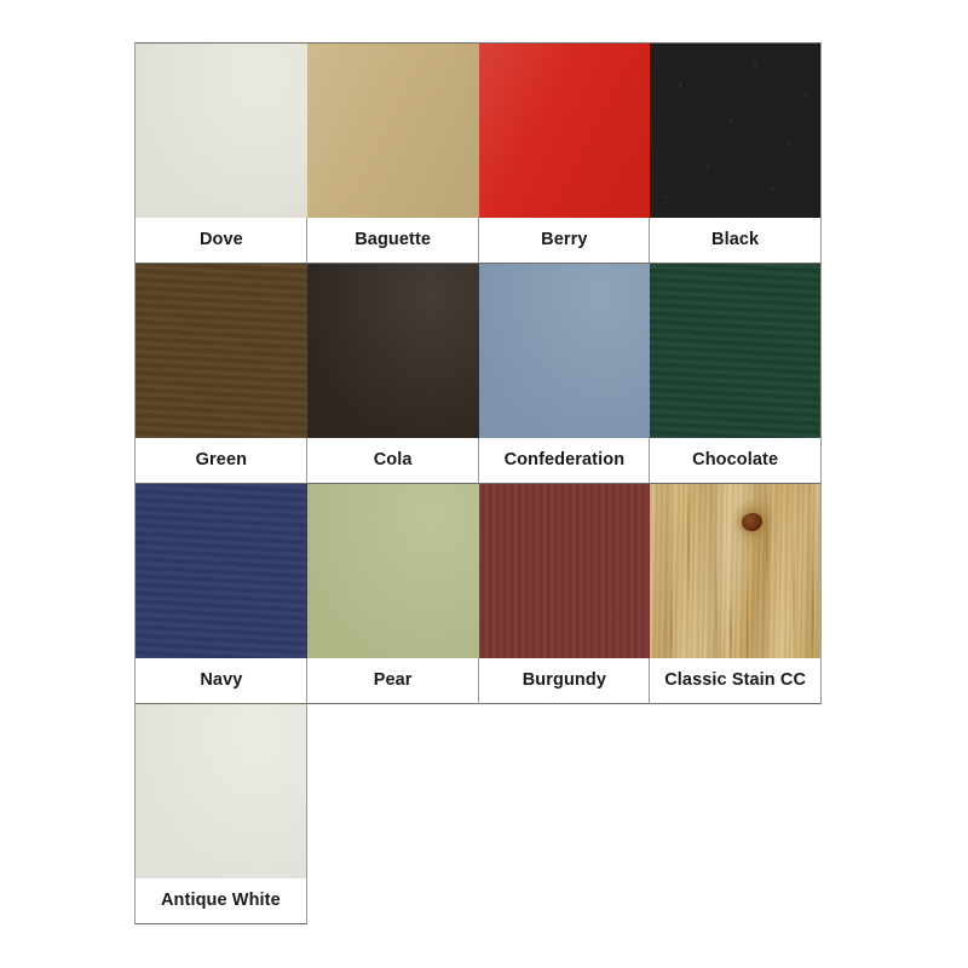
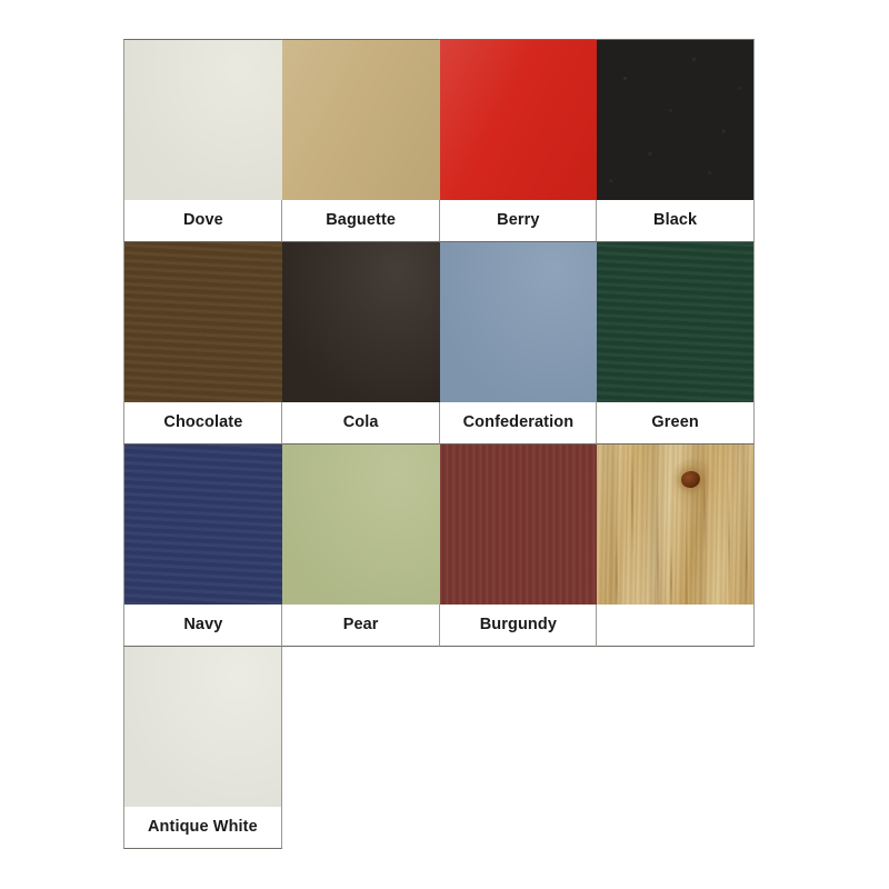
  Dove
  Baguette
  Berry
  Black
- Green
+ Chocolate
  Cola
  Confederation
- Chocolate
+ Green
  Navy
  Pear
  Burgundy
- Classic Stain CC
  Antique White
